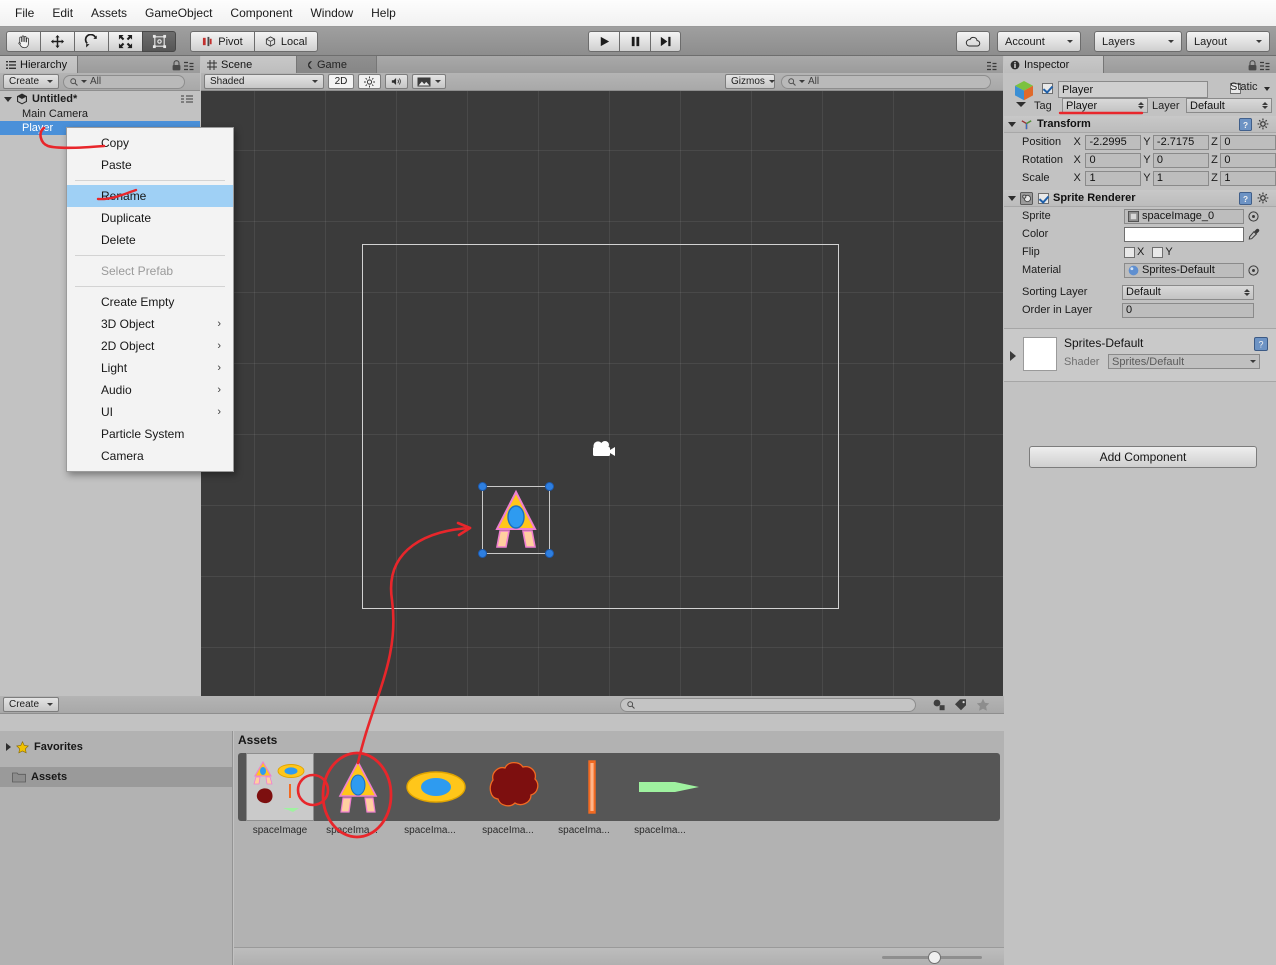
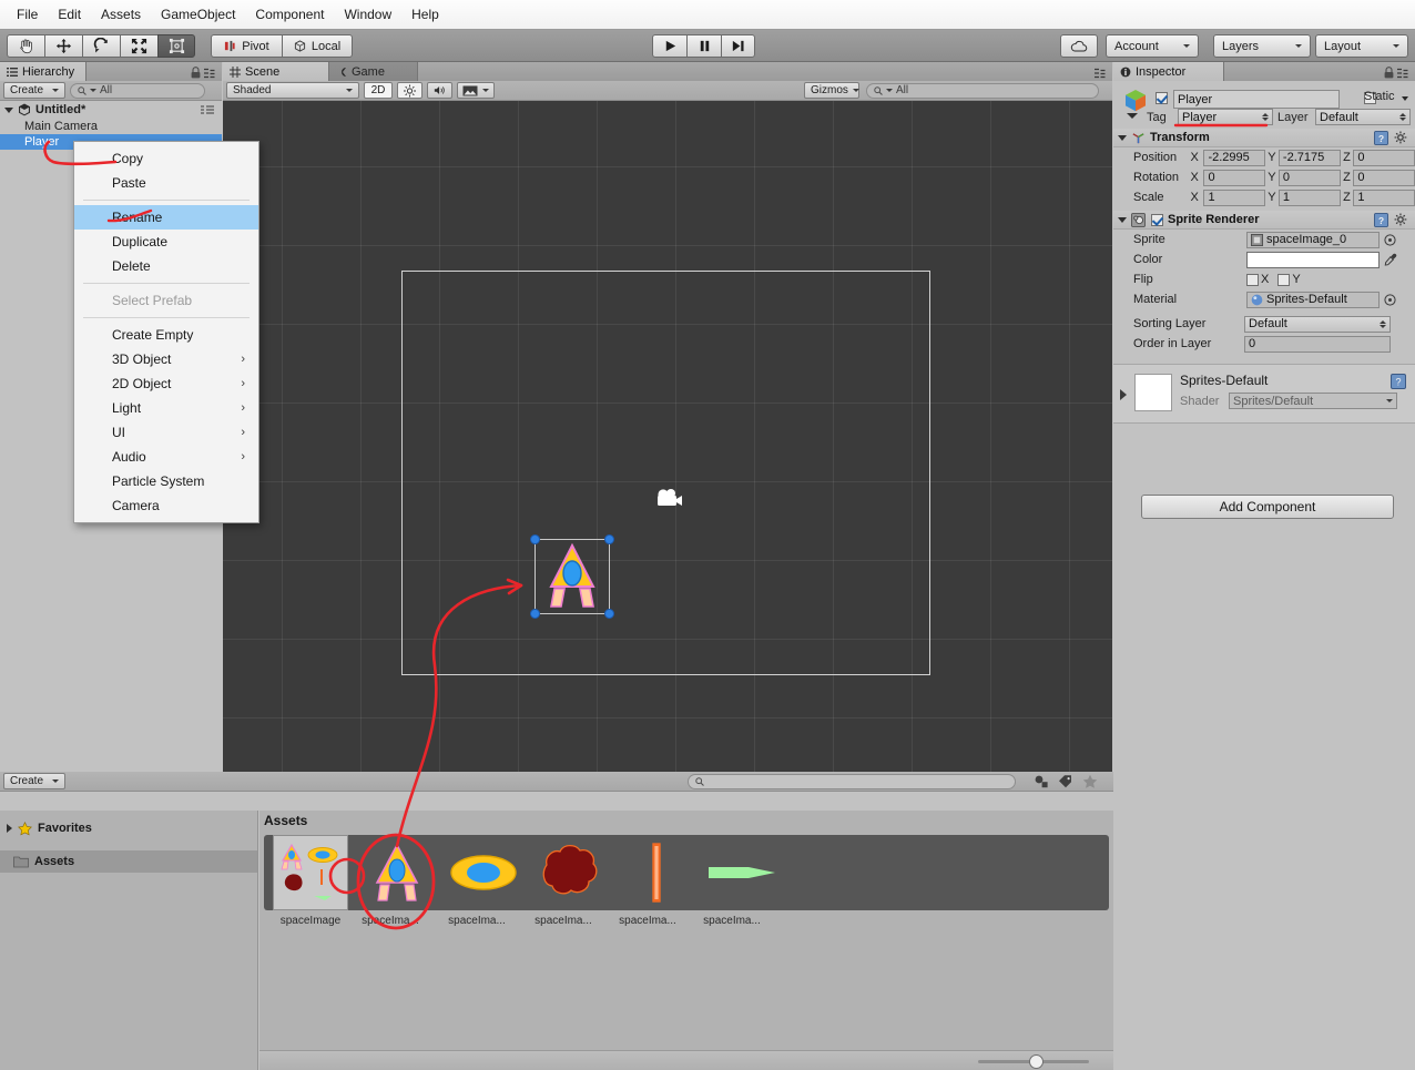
  File
  Edit
  Assets
  GameObject
  Component
  Window
  Help
  Pivot
  Local
  Account
  Layers
  Layout
  Hierarchy
  Create
  All
  Untitled*
  Main Camera
  Player
  Scene
  Game
  Shaded
  2D
  Gizmos
  All
  Inspector
  Player
  Static
  Tag
  Player
  Layer
  Default
  Transform
  ?
  Position
  X
  -2.2995
  Y
  -2.7175
  Z
  0
  Rotation
  X
  0
  Y
  0
  Z
  0
  Scale
  X
  1
  Y
  1
  Z
  1
  Sprite Renderer
  ?
  Sprite
  spaceImage_0
  Color
  Flip
  X
  Y
  Material
  Sprites-Default
  Sorting Layer
  Default
  Order in Layer
  0
  Sprites-Default
  Shader
  Sprites/Default
  ?
  Add Component
  Create
  Favorites
  Assets
  Assets
  spaceImage
  spceIma.
  spaceIma...
  spaceIma...
  spaceIma...
  spaceIma...
  Copy
  Paste
  Reame
  Duplicate
  Delete
  Select Prefab
  Create Empty
  3D Object
  ›
  2D Object
  ›
  Light
  ›
- Audio
+ UI
  ›
- UI
+ Audio
  ›
  Particle System
  Camera
